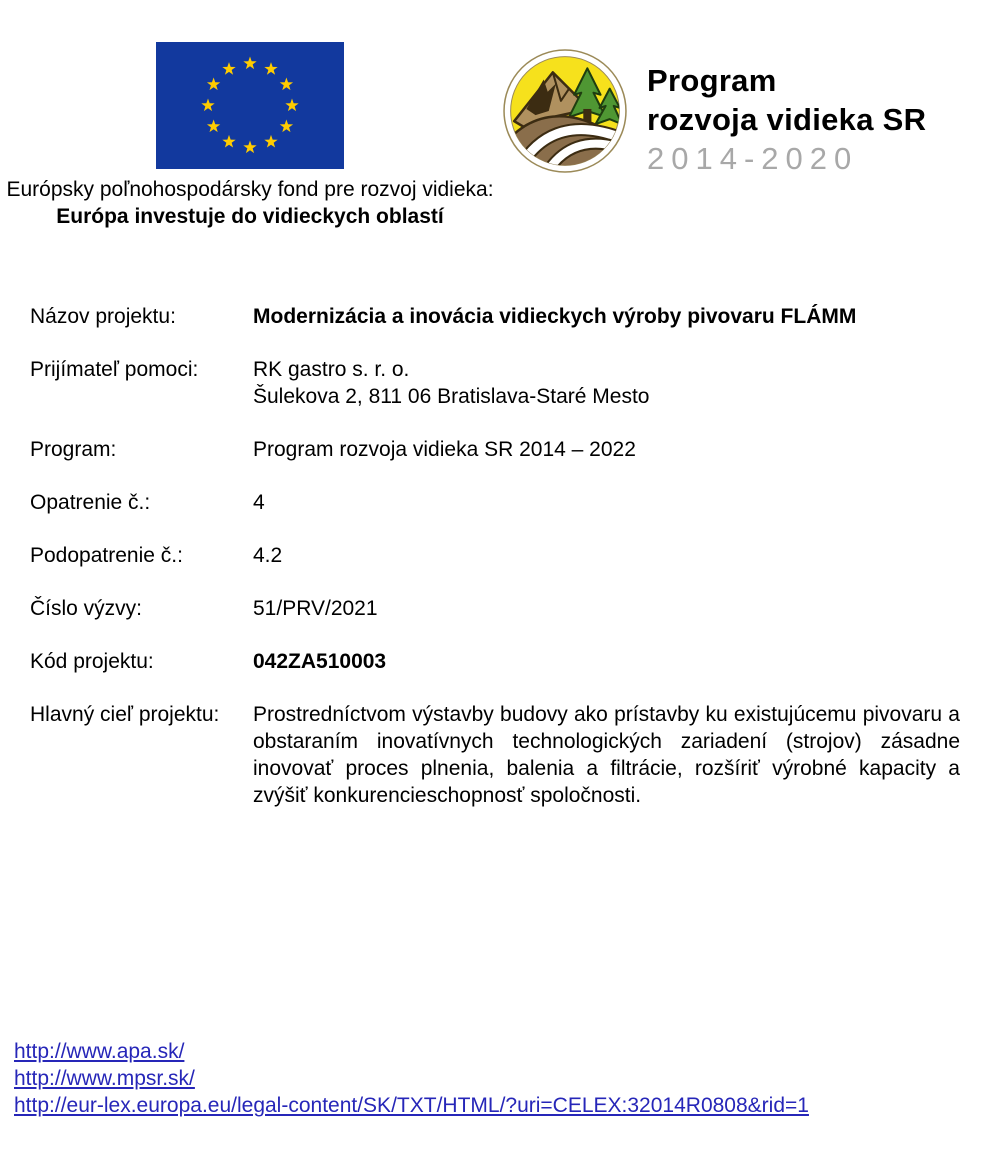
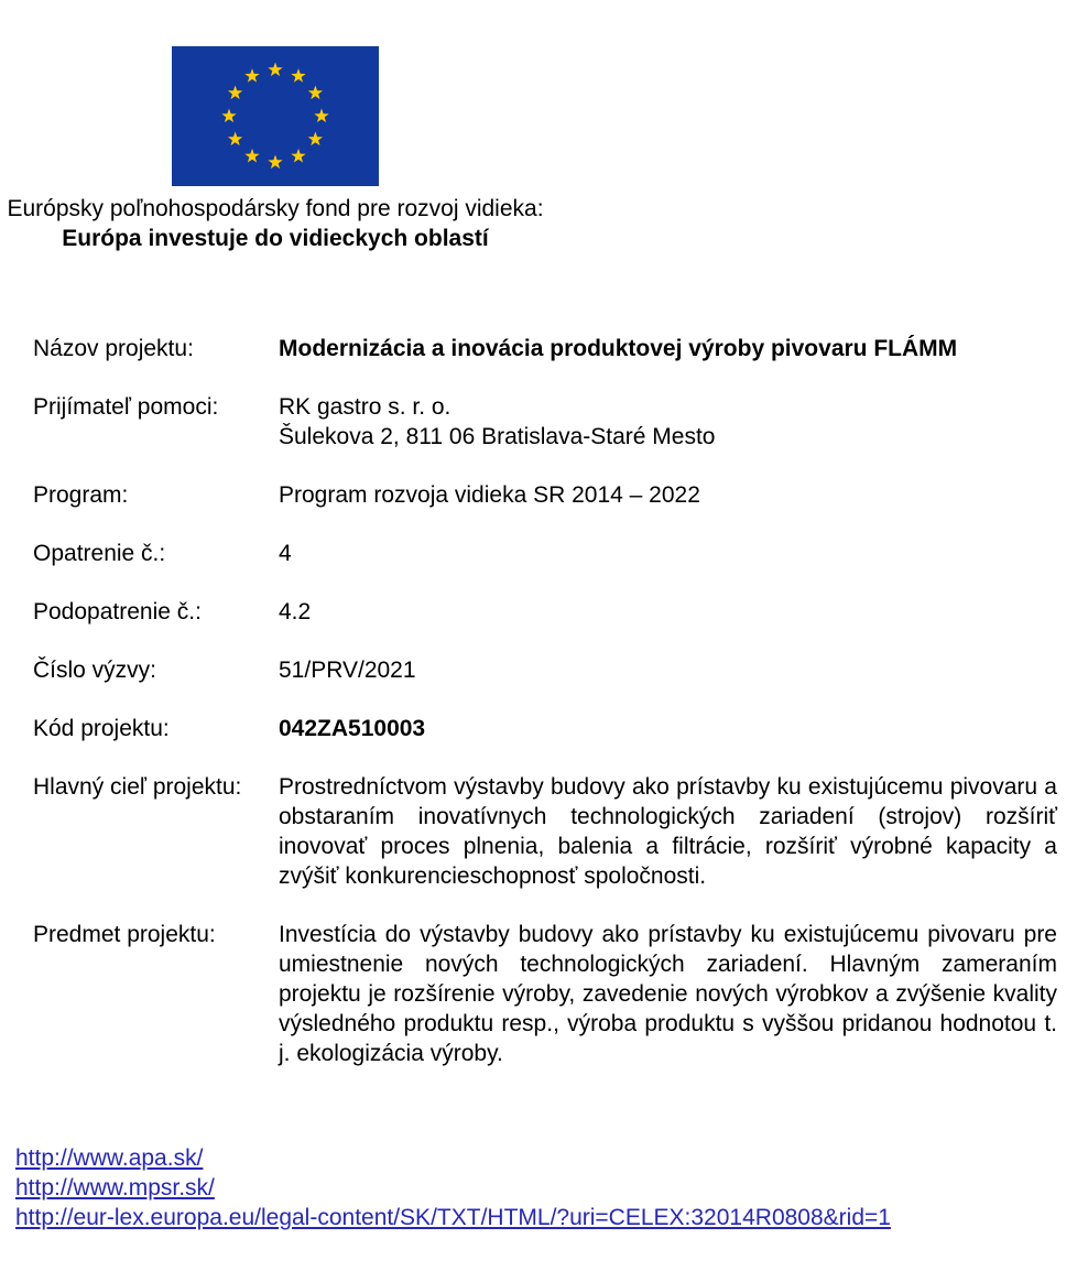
  Európsky poľnohospodársky fond pre rozvoj vidieka:
  Európa investuje do vidieckych oblastí
- Program
- rozvoja vidieka SR
- 2014-2020
  Názov projektu:
- Modernizácia a inovácia vidieckych výroby pivovaru FLÁMM
+ Modernizácia a inovácia produktovej výroby pivovaru FLÁMM
  Prijímateľ pomoci:
  RK gastro s. r. o.
  Šulekova 2, 811 06 Bratislava-Staré Mesto
  Program:
  Program rozvoja vidieka SR 2014 – 2022
  Opatrenie č.:
  4
  Podopatrenie č.:
  4.2
  Číslo výzvy:
  51/PRV/2021
  Kód projektu:
  042ZA510003
  Hlavný cieľ projektu:
- Prostredníctvom výstavby budovy ako prístavby ku existujúcemu pivovaru a obstaraním inovatívnych technologických zariadení (strojov) zásadne inovovať proces plnenia, balenia a filtrácie, rozšíriť výrobné kapacity a zvýšiť konkurencieschopnosť spoločnosti.
+ Prostredníctvom výstavby budovy ako prístavby ku existujúcemu pivovaru a obstaraním inovatívnych technologických zariadení (strojov) rozšíriť inovovať proces plnenia, balenia a filtrácie, rozšíriť výrobné kapacity a zvýšiť konkurencieschopnosť spoločnosti.
+ Predmet projektu:
+ Investícia do výstavby budovy ako prístavby ku existujúcemu pivovaru pre umiestnenie nových technologických zariadení. Hlavným zameraním projektu je rozšírenie výroby, zavedenie nových výrobkov a zvýšenie kvality výsledného produktu resp., výroba produktu s vyššou pridanou hodnotou t. j. ekologizácia výroby.
  http://www.apa.sk/
  http://www.mpsr.sk/
  http://eur-lex.europa.eu/legal-content/SK/TXT/HTML/?uri=CELEX:32014R0808&rid=1
